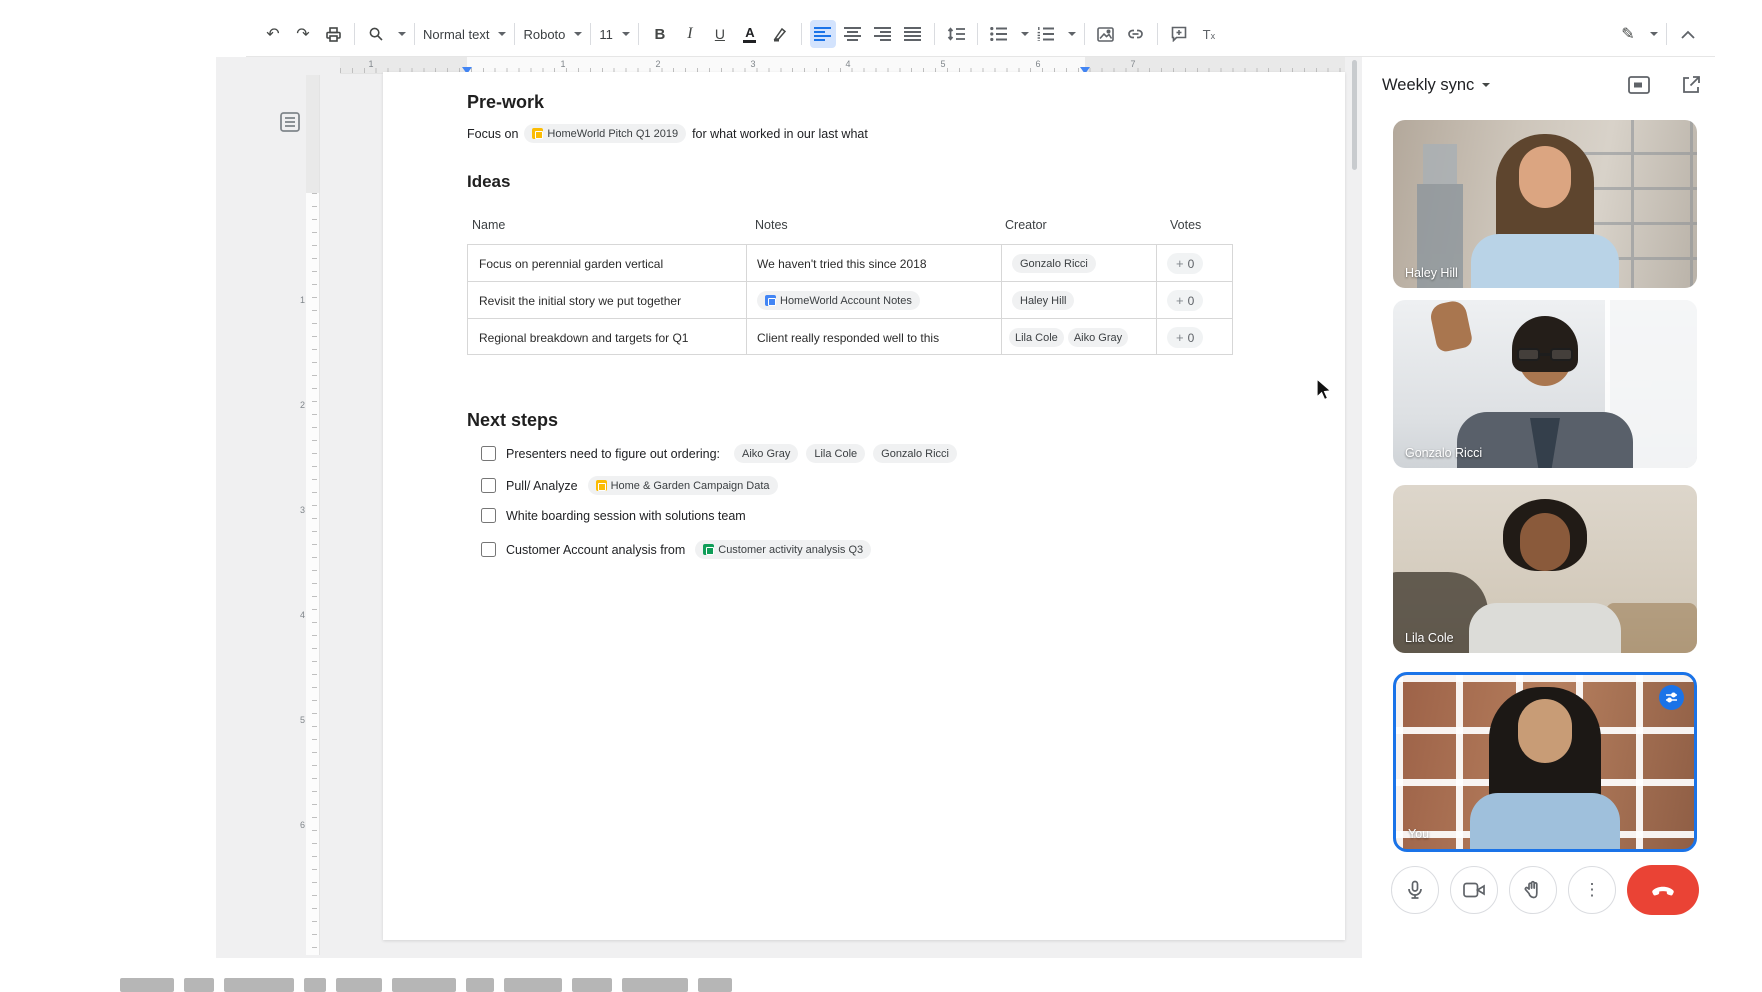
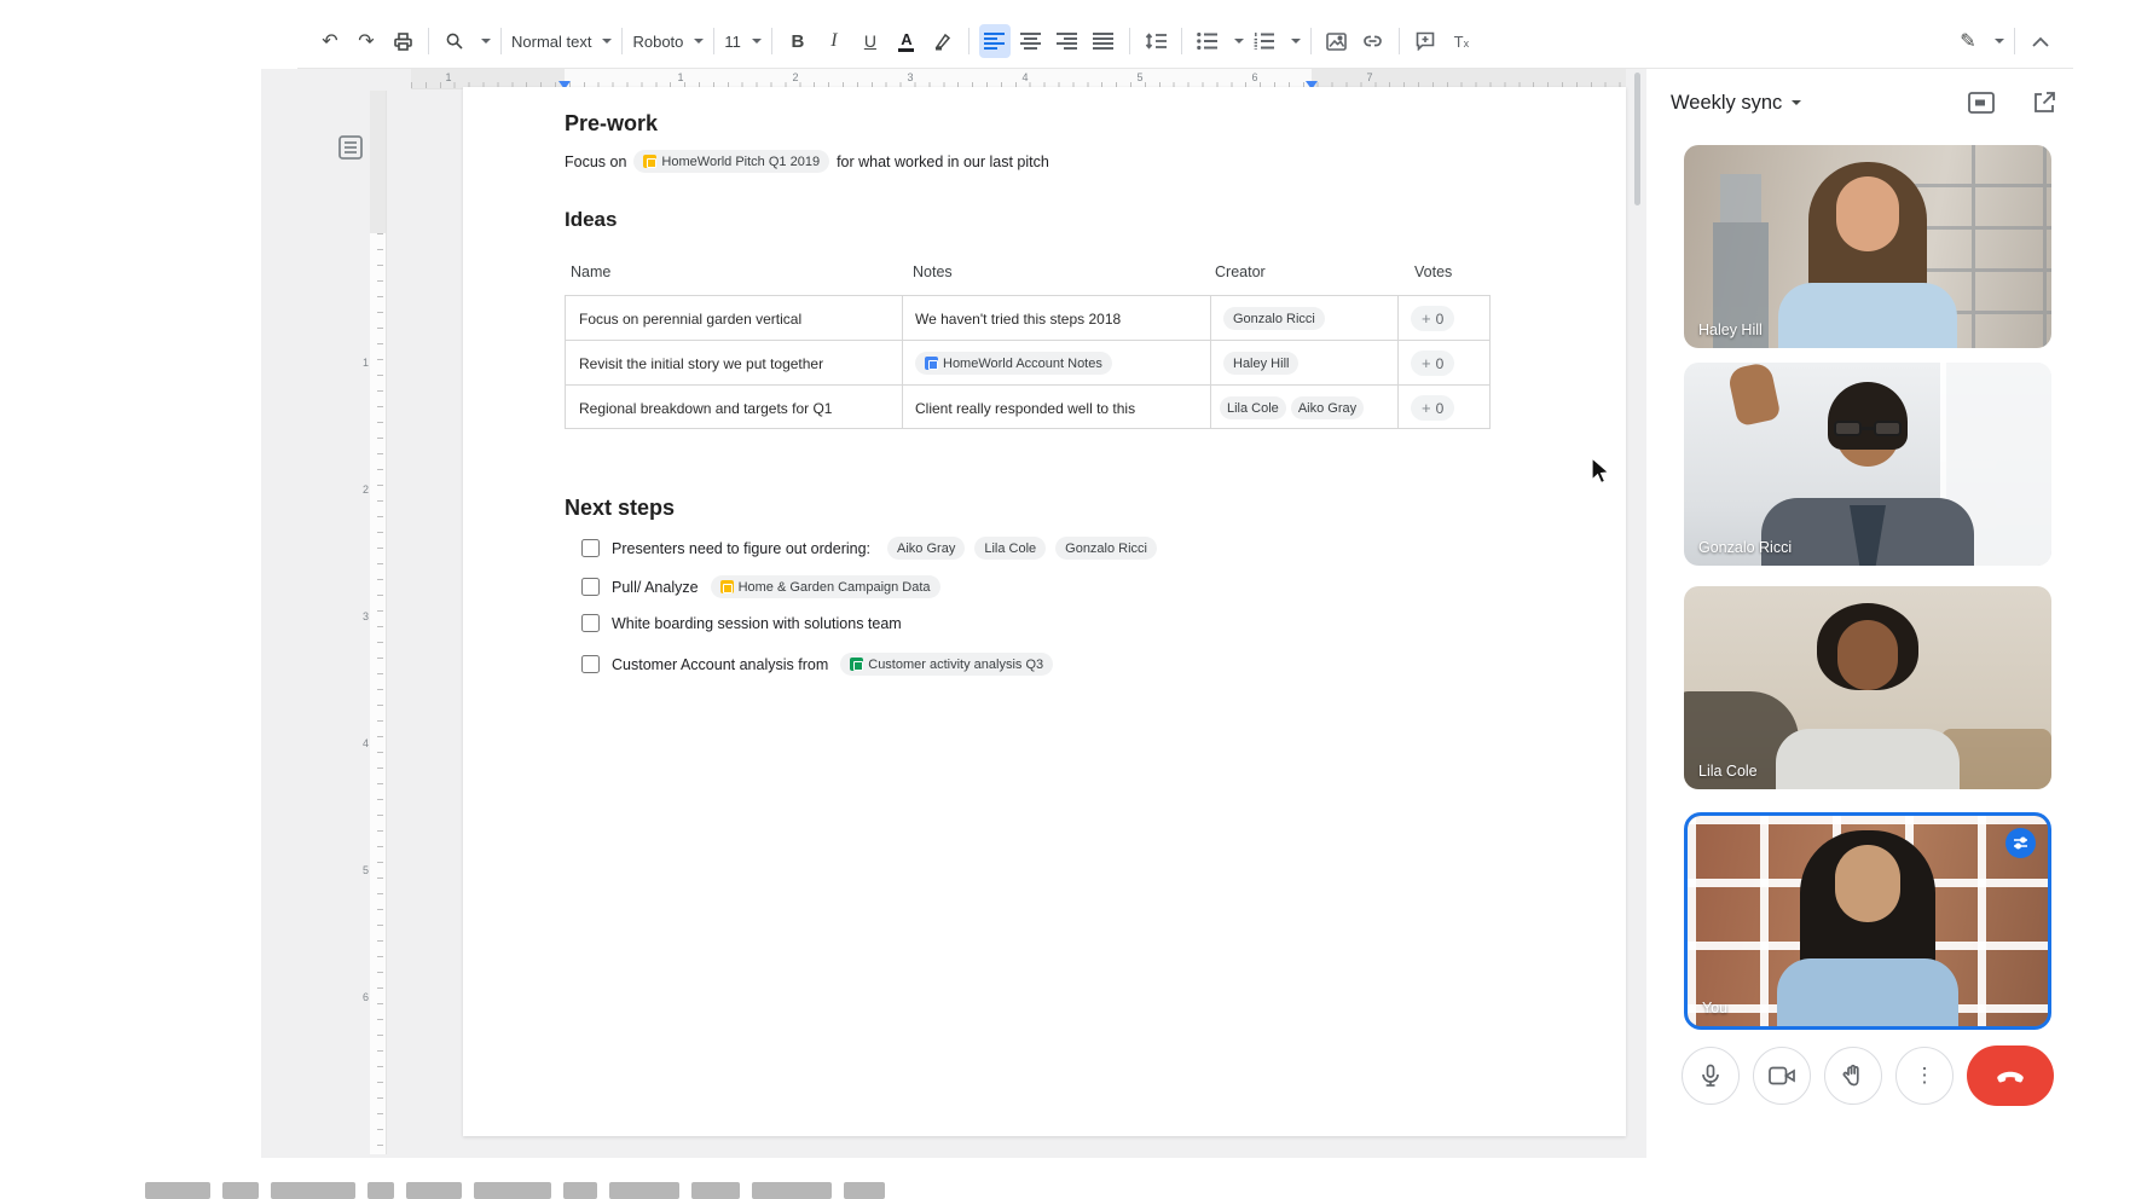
  ↶
  ↷
  Normal text
  Roboto
  11
  B
  I
  U
  A
  Tx
  ✎
  1
  1
  2
  3
  4
  5
  6
  7
  1
  2
  3
  4
  5
  6
  Pre-work
  Focus on
  HomeWorld Pitch Q1 2019
- for what worked in our last what
+ for what worked in our last pitch
  Ideas
  Name
  Notes
  Creator
  Votes
  Focus on perennial garden vertical
- We haven't tried this since 2018
+ We haven't tried this steps 2018
  Gonzalo Ricci
  +
  0
  Revisit the initial story we put together
  HomeWorld Account Notes
  Haley Hill
  +
  0
  Regional breakdown and targets for Q1
  Client really responded well to this
  Lila Cole
  Aiko Gray
  +
  0
  Next steps
  Presenters need to figure out ordering:
  Aiko Gray
  Lila Cole
  Gonzalo Ricci
  Pull/ Analyze
  Home & Garden Campaign Data
  White boarding session with solutions team
  Customer Account analysis from
  Customer activity analysis Q3
  Weekly sync
  Haley Hill
  Gonzalo Ricci
  Lila Cole
  You
  ⋮
